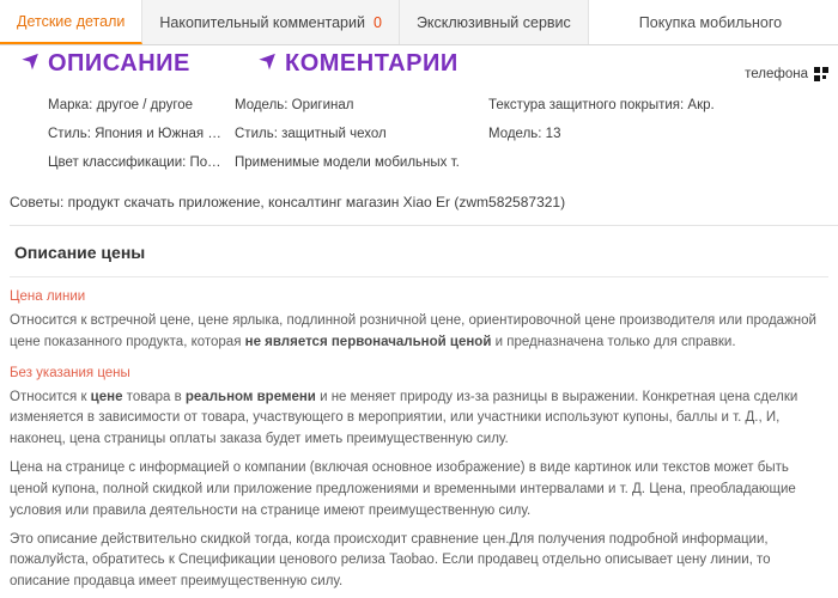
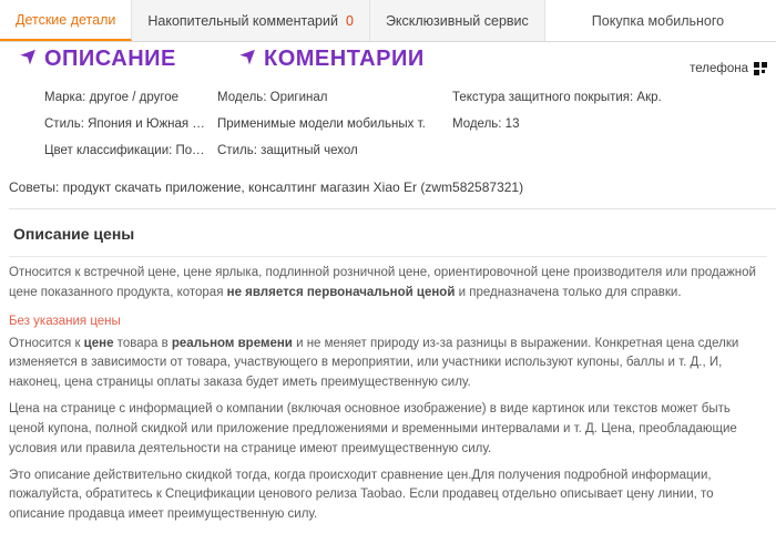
  Детские детали
  Накопительный комментарий
  0
  Эксклюзивный сервис
  Покупка мобильного
  ОПИСАНИЕ
  КОМЕНТАРИИ
  телефона
  Марка: другое / другое
  Модель: Оригинал
  Текстура защитного покрытия: Акр.
  Стиль: Япония и Южная Кор
- Стиль: защитный чехол
+ Применимые модели мобильных т.
  Модель: 13
  Цвет классификации: Полнос
- Применимые модели мобильных т.
+ Стиль: защитный чехол
  Советы: продукт скачать приложение, консалтинг магазин Xiao Er (zwm582587321)
  Описание цены
- Цена линии
  Относится к встречной цене, цене ярлыка, подлинной розничной цене, ориентировочной цене производителя или продажной цене показанного продукта, которая не является первоначальной ценой и предназначена только для справки.
  Без указания цены
  Относится к цене товара в реальном времени и не меняет природу из-за разницы в выражении. Конкретная цена сделки изменяется в зависимости от товара, участвующего в мероприятии, или участники используют купоны, баллы и т. Д., И, наконец, цена страницы оплаты заказа будет иметь преимущественную силу.
  Цена на странице с информацией о компании (включая основное изображение) в виде картинок или текстов может быть ценой купона, полной скидкой или приложение предложениями и временными интервалами и т. Д. Цена, преобладающие условия или правила деятельности на странице имеют преимущественную силу.
  Это описание действительно скидкой тогда, когда происходит сравнение цен.Для получения подробной информации, пожалуйста, обратитесь к Спецификации ценового релиза Taobao. Если продавец отдельно описывает цену линии, то описание продавца имеет преимущественную силу.
